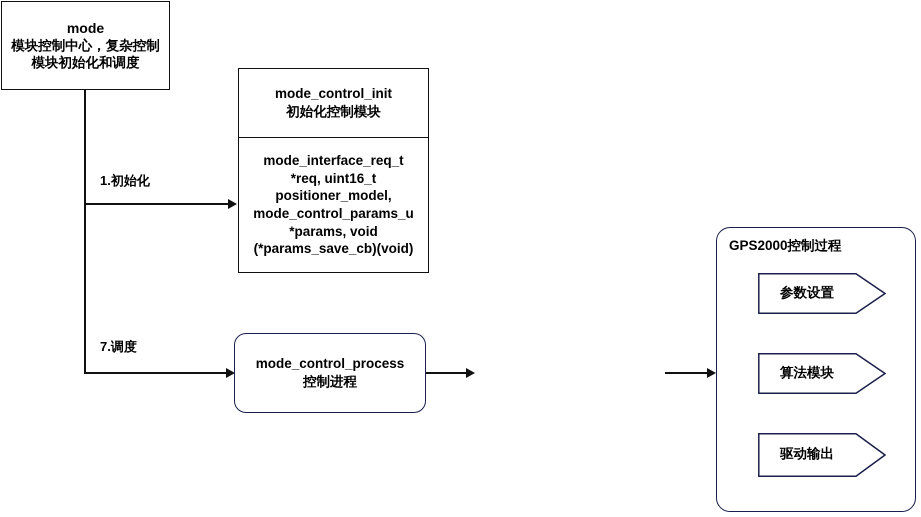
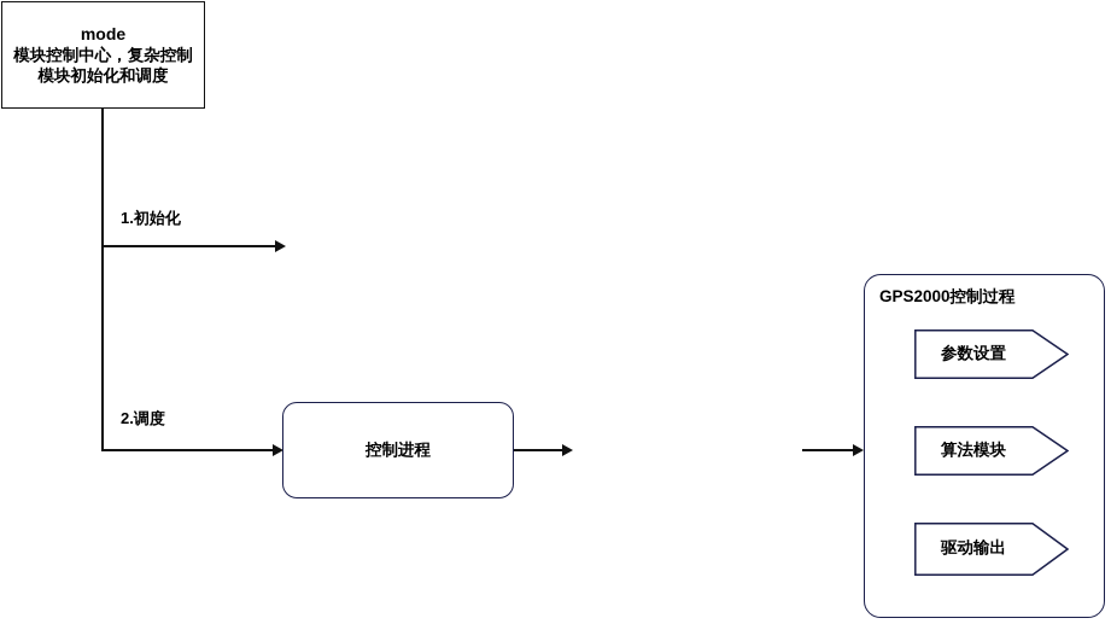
  mode
  模块控制中心，复杂控制模块初始化和调度
  1.初始化
- 7.调度
+ 2.调度
- mode_control_init
- 初始化控制模块
- mode_interface_req_t
- *req, uint16_t
- positioner_model,
- mode_control_params_u
- *params, void
- (*params_save_cb)(void)
- mode_control_process
  控制进程
  GPS2000控制过程
  参数设置
  算法模块
  驱动输出
